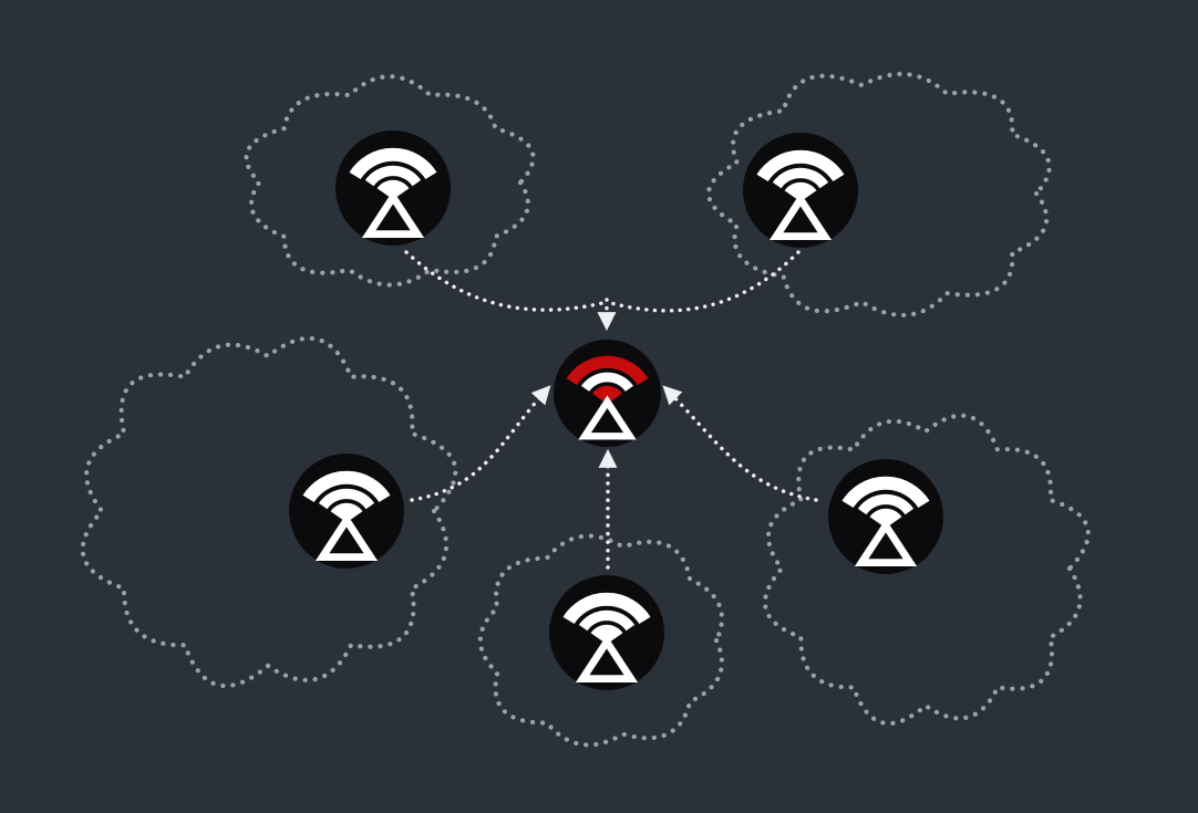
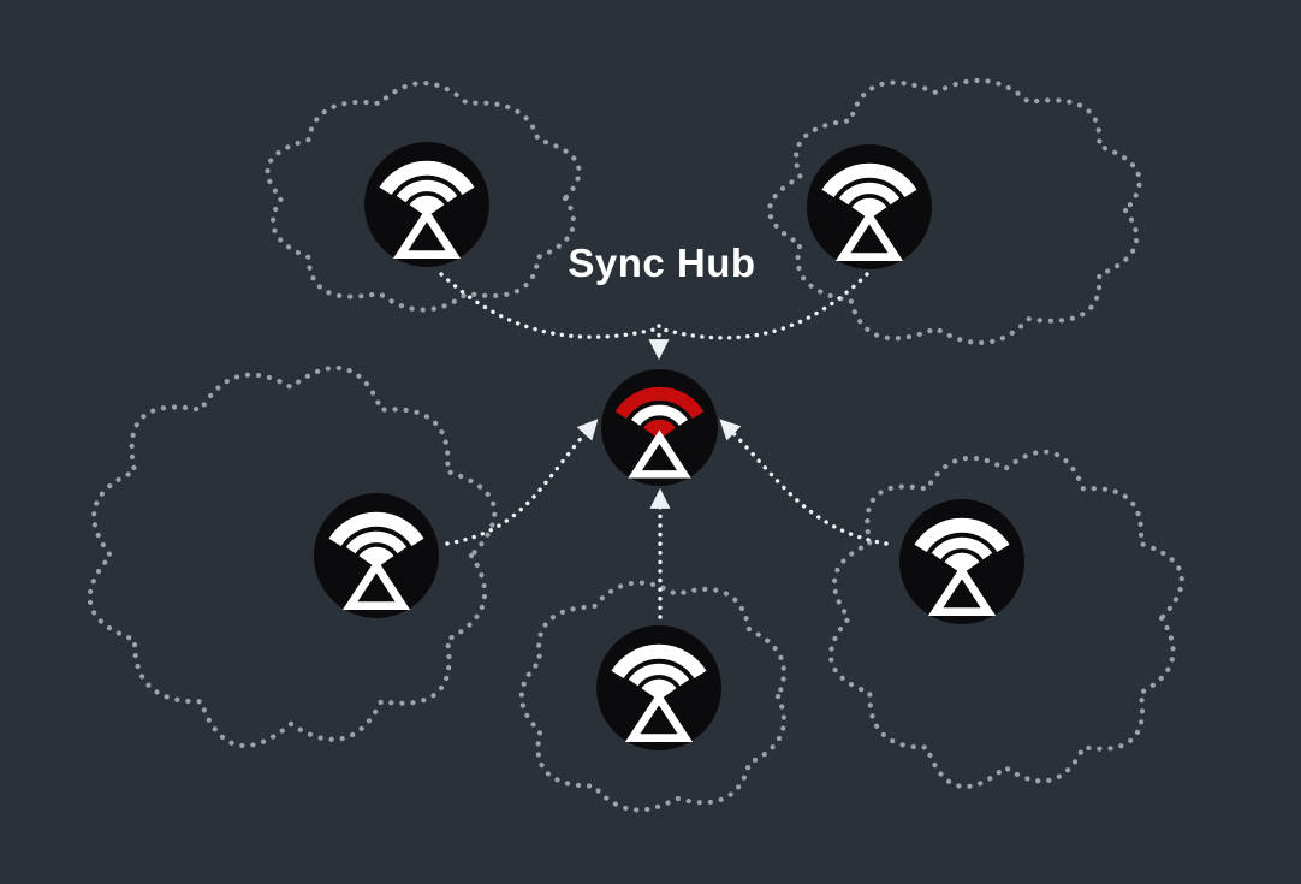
+ Sync Hub
